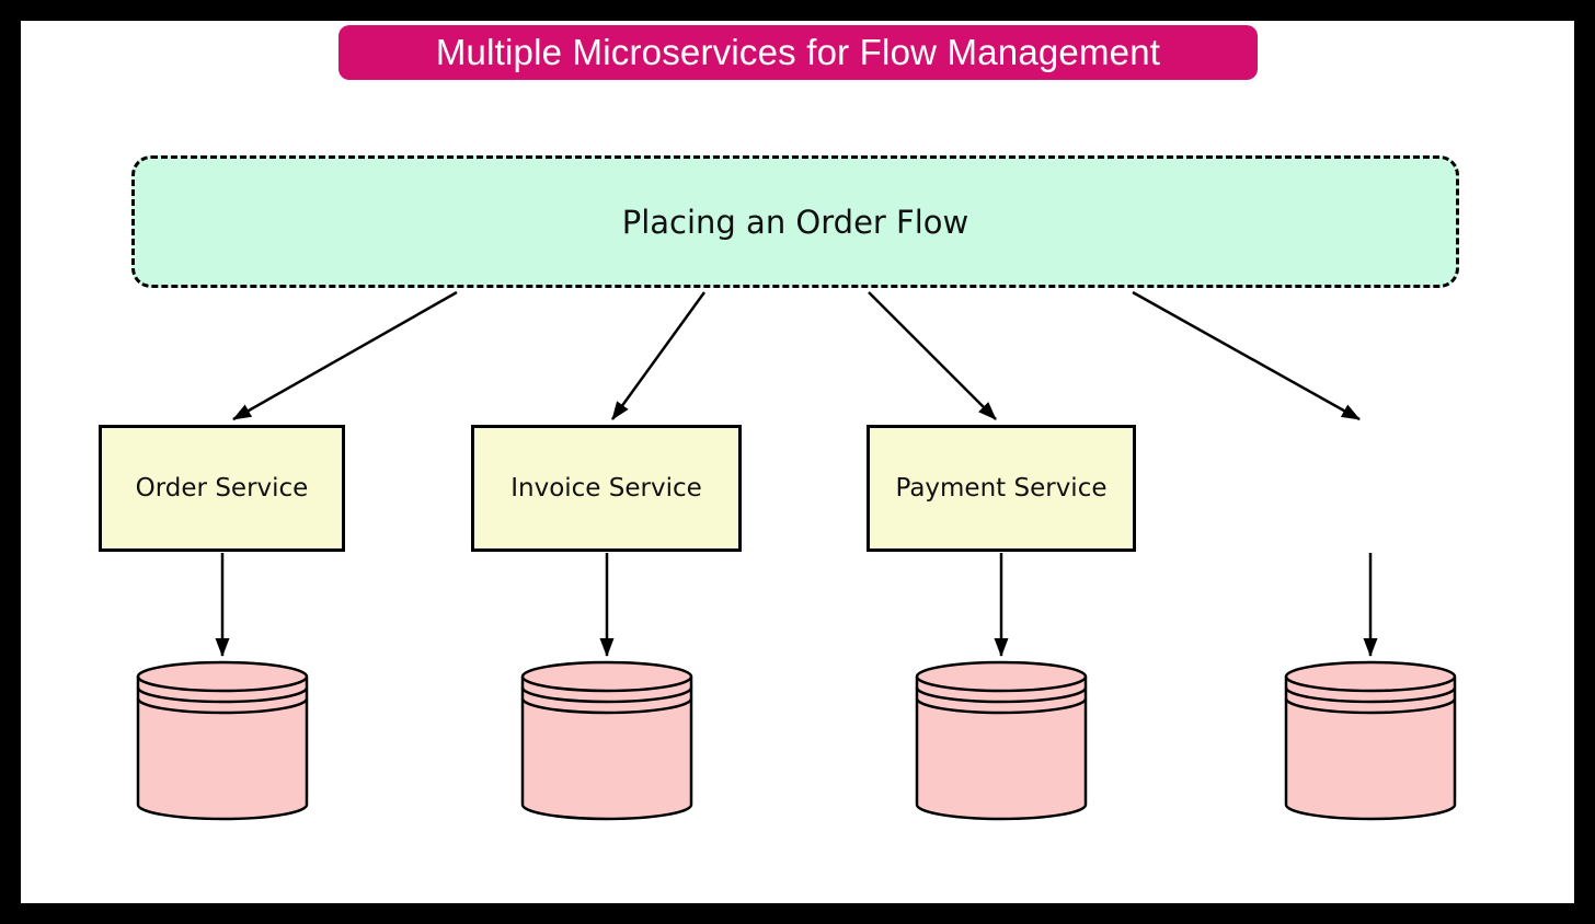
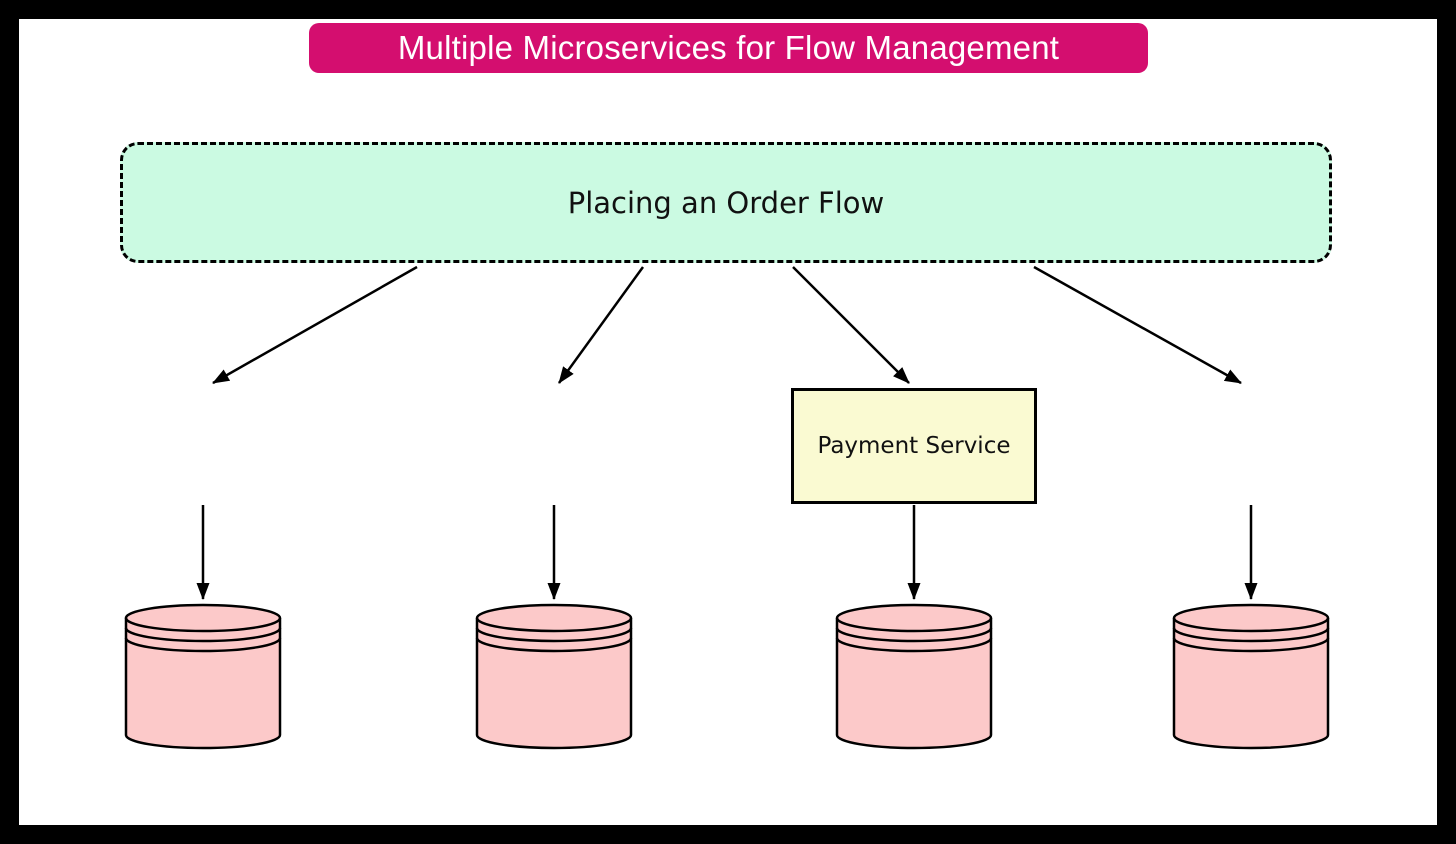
  Multiple Microservices for Flow Management
  Placing an Order Flow
- Order Service
- Invoice Service
  Payment Service
